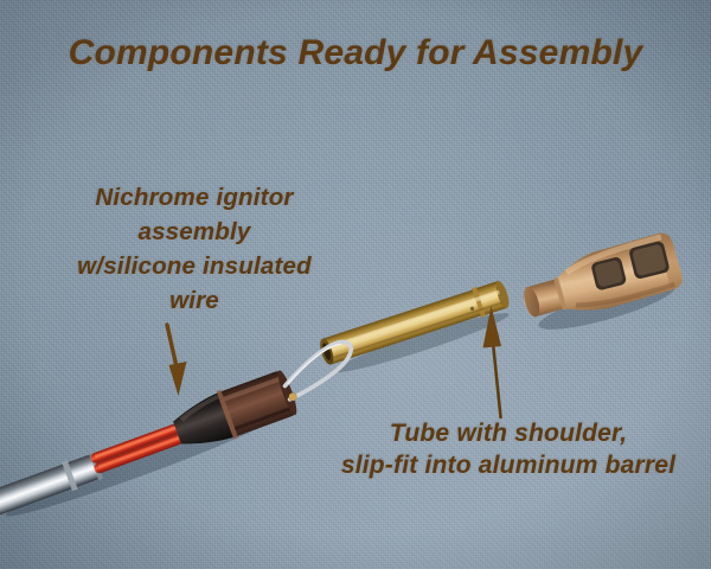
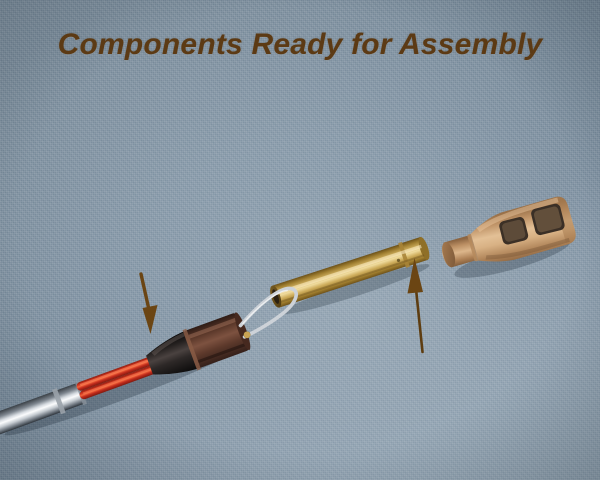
  Components Ready for Assembly
- Nichrome ignitor
- assembly
- w/silicone insulated
- wire
- Tube with shoulder,
- slip-fit into aluminum barrel
